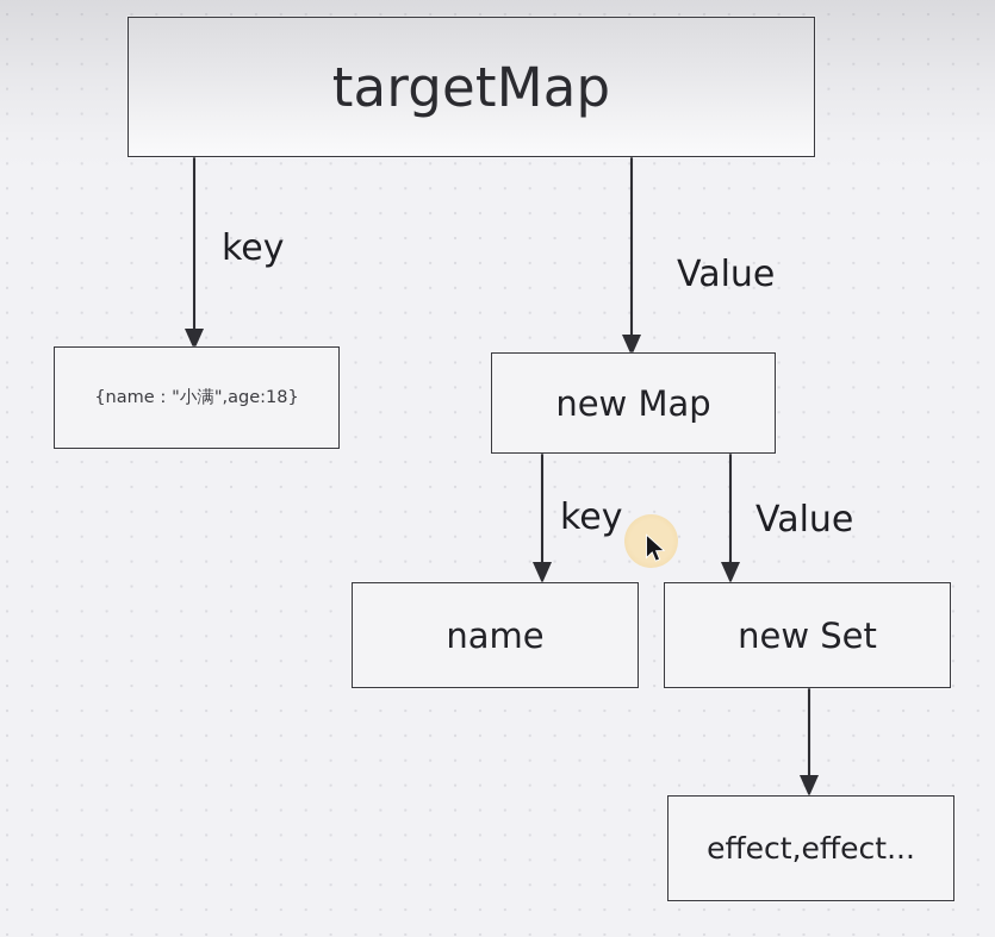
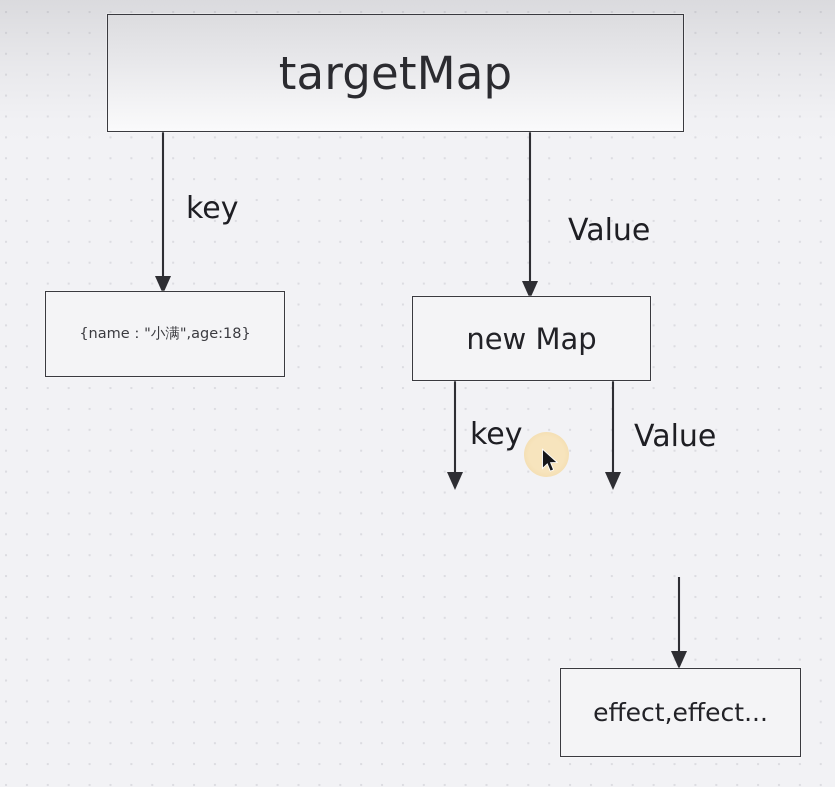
  key
  Value
  key
  Value
  targetMap
  {name："小满",age:18}
  new Map
- name
- new Set
  effect,effect...
